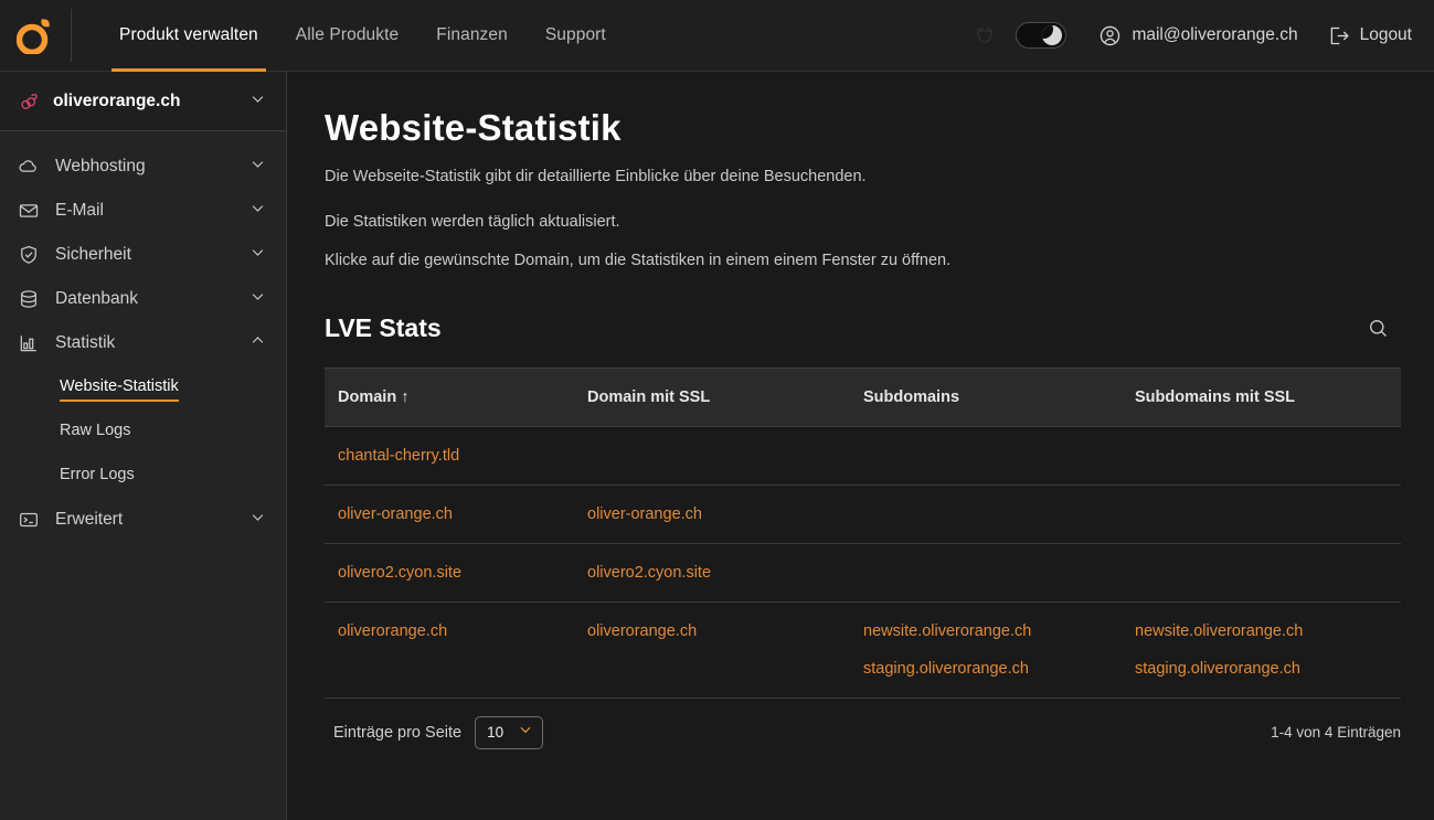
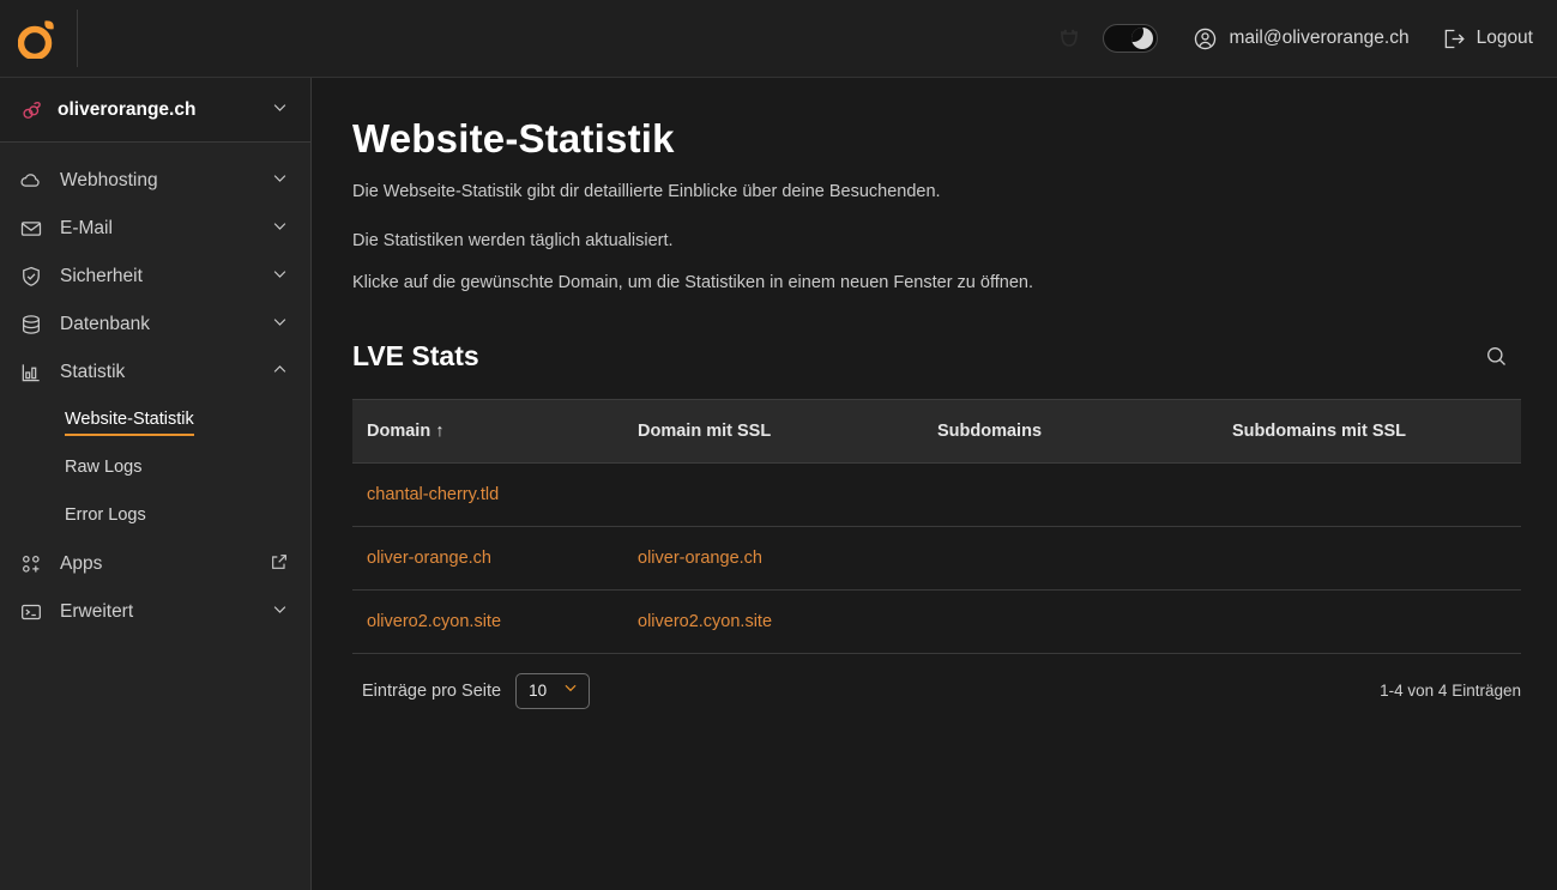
- Produkt verwalten
- Alle Produkte
- Finanzen
- Support
  mail@oliverorange.ch
  Logout
  oliverorange.ch
  Webhosting
  E-Mail
  Sicherheit
  Datenbank
  Statistik
  Website-Statistik
  Raw Logs
  Error Logs
+ Apps
  Erweitert
  Website-Statistik
  Die Webseite-Statistik gibt dir detaillierte Einblicke über deine Besuchenden.
  Die Statistiken werden täglich aktualisiert.
- Klicke auf die gewünschte Domain, um die Statistiken in einem einem Fenster zu öffnen.
+ Klicke auf die gewünschte Domain, um die Statistiken in einem neuen Fenster zu öffnen.
  LVE Stats
  Domain ↑	Domain mit SSL	Subdomains	Subdomains mit SSL
  chantal-cherry.tld
  oliver-orange.ch	oliver-orange.ch
  olivero2.cyon.site	olivero2.cyon.site
- oliverorange.ch	oliverorange.ch	newsite.oliverorange.ch staging.oliverorange.ch	newsite.oliverorange.ch staging.oliverorange.ch
  Einträge pro Seite
  10
  1-4 von 4 Einträgen
